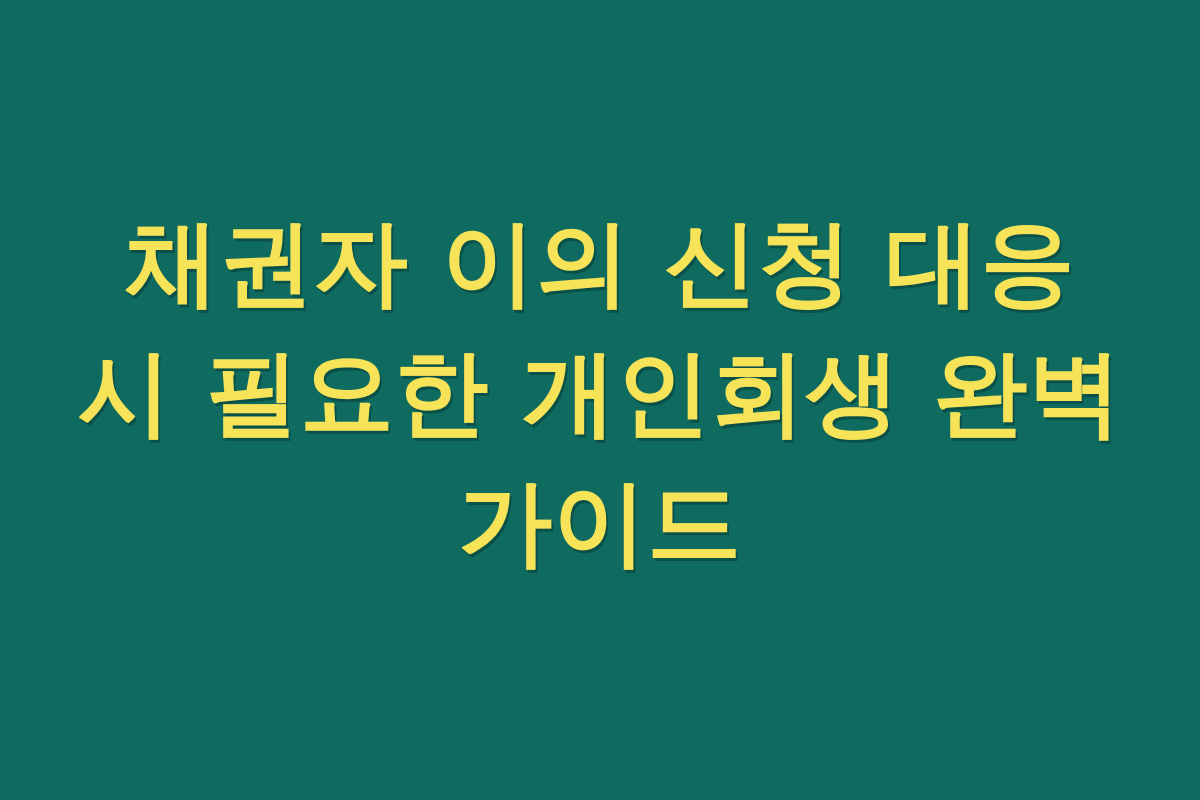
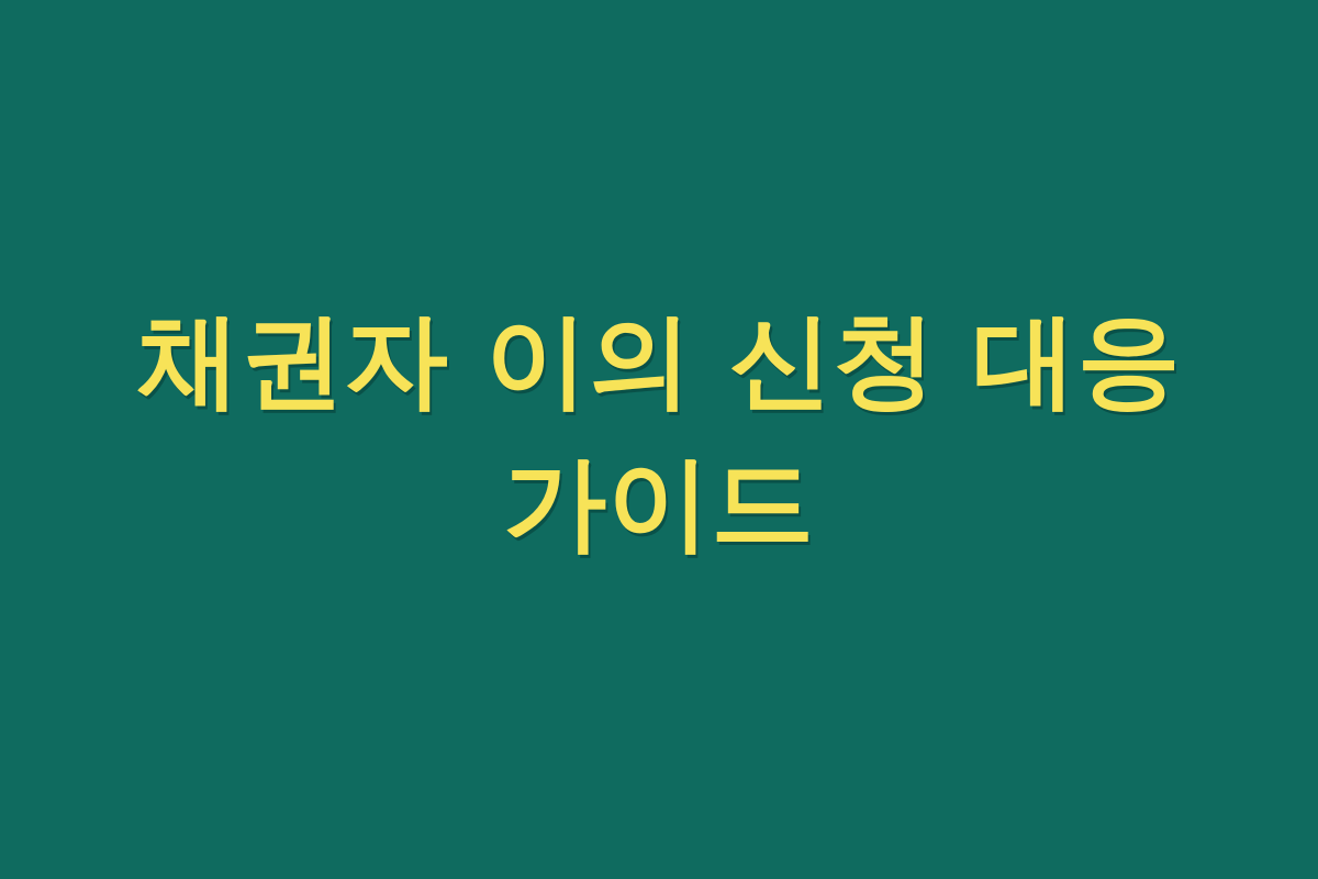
  채권자 이의 신청 대응
- 시 필요한 개인회생 완벽
  가이드
